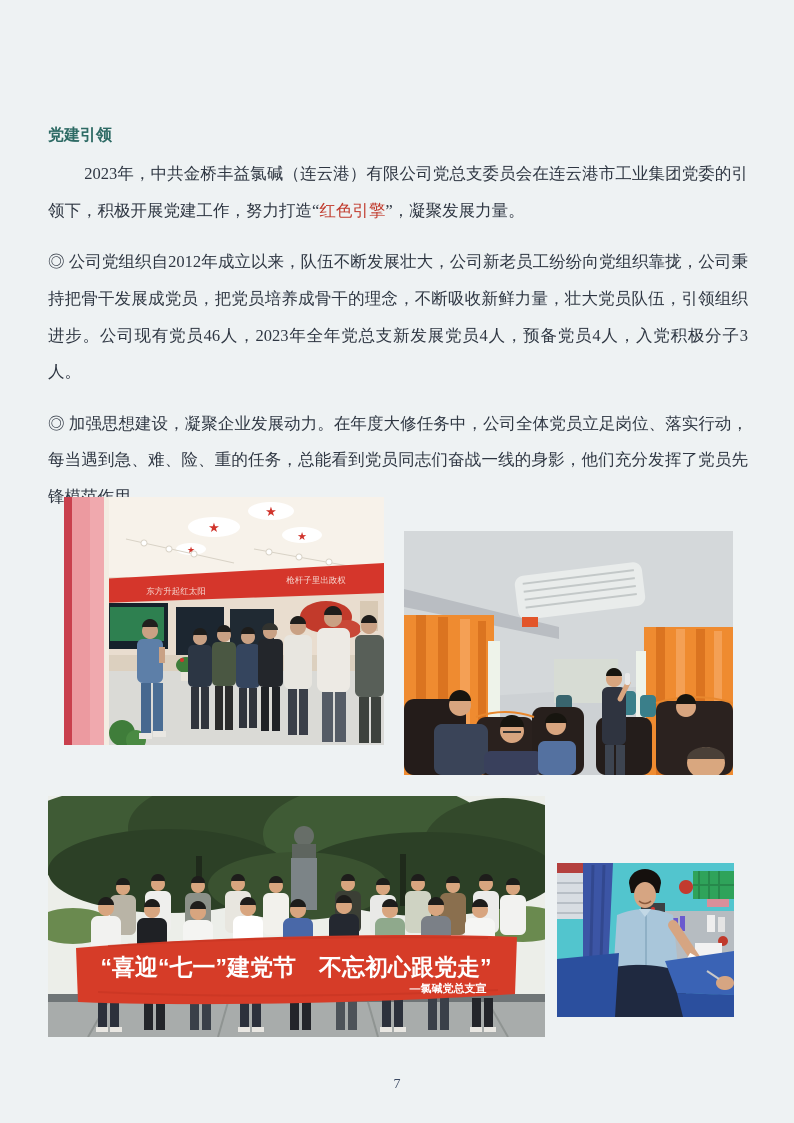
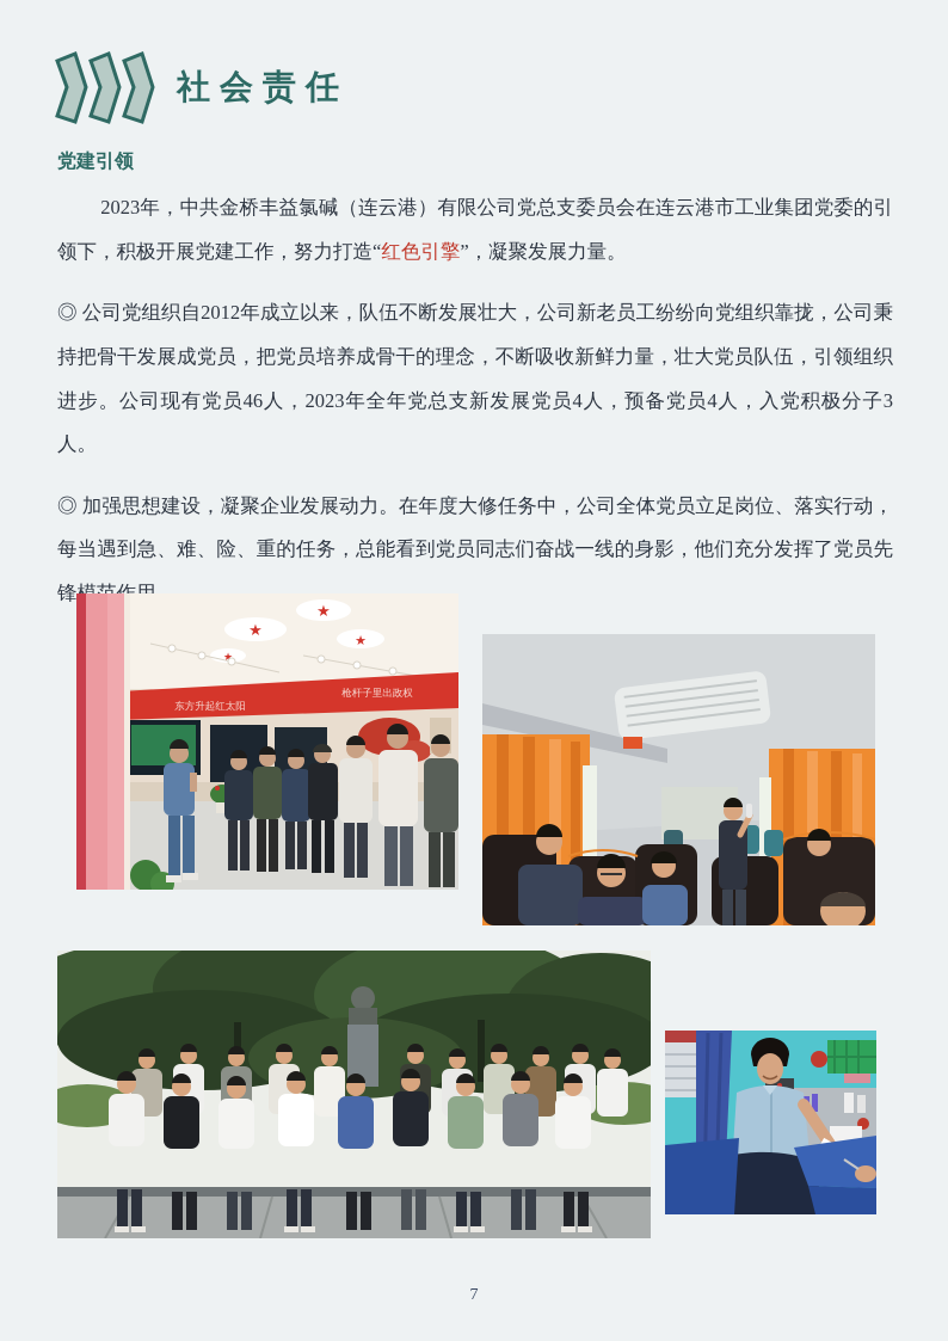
+ 社会责任
  党建引领
  2023年，中共金桥丰益氯碱（连云港）有限公司党总支委员会在连云港市工业集团党委的引领下，积极开展党建工作，努力打造“红色引擎”，凝聚发展力量。
  ◎ 公司党组织自2012年成立以来，队伍不断发展壮大，公司新老员工纷纷向党组织靠拢，公司秉持把骨干发展成党员，把党员培养成骨干的理念，不断吸收新鲜力量，壮大党员队伍，引领组织进步。公司现有党员46人，2023年全年党总支新发展党员4人，预备党员4人，入党积极分子3人。
  ◎ 加强思想建设，凝聚企业发展动力。在年度大修任务中，公司全体党员立足岗位、落实行动，每当遇到急、难、险、重的任务，总能看到党员同志们奋战一线的身影，他们充分发挥了党员先锋模范作用。
  ★
  ★
  ★
  ★
  东方升起红太阳
  枪杆子里出政权
- “喜迎“七一”建党节 不忘初心跟党走”
- —氯碱党总支宣
  7
